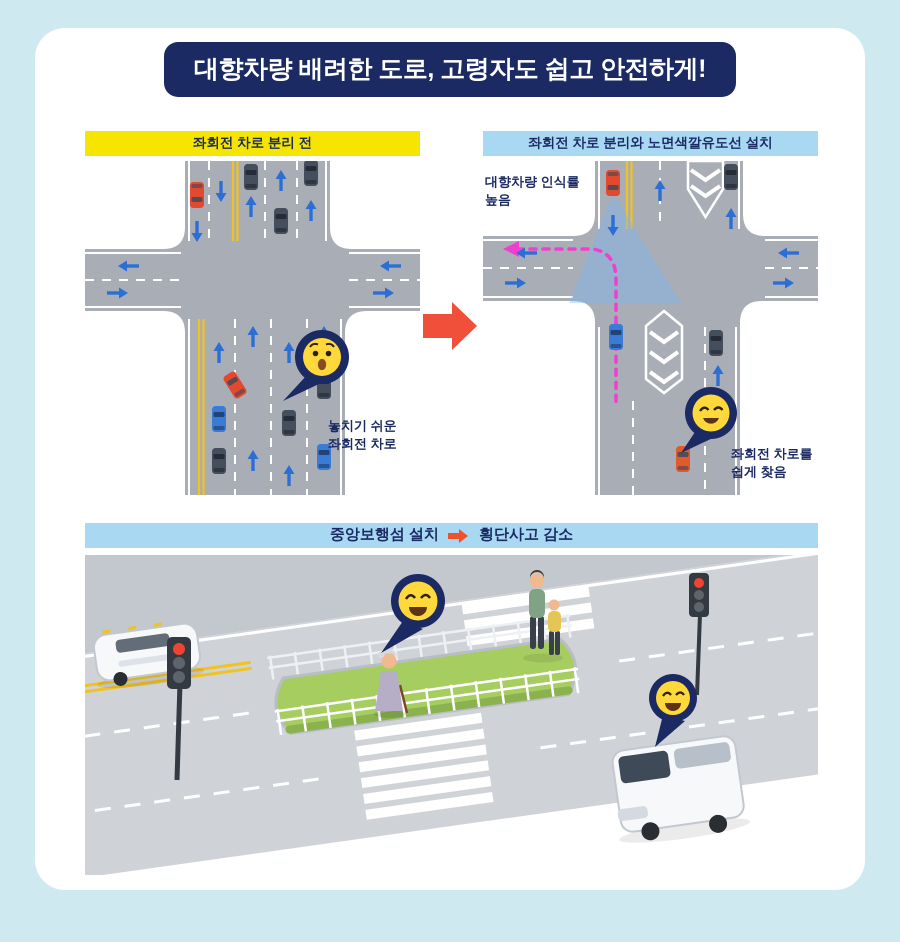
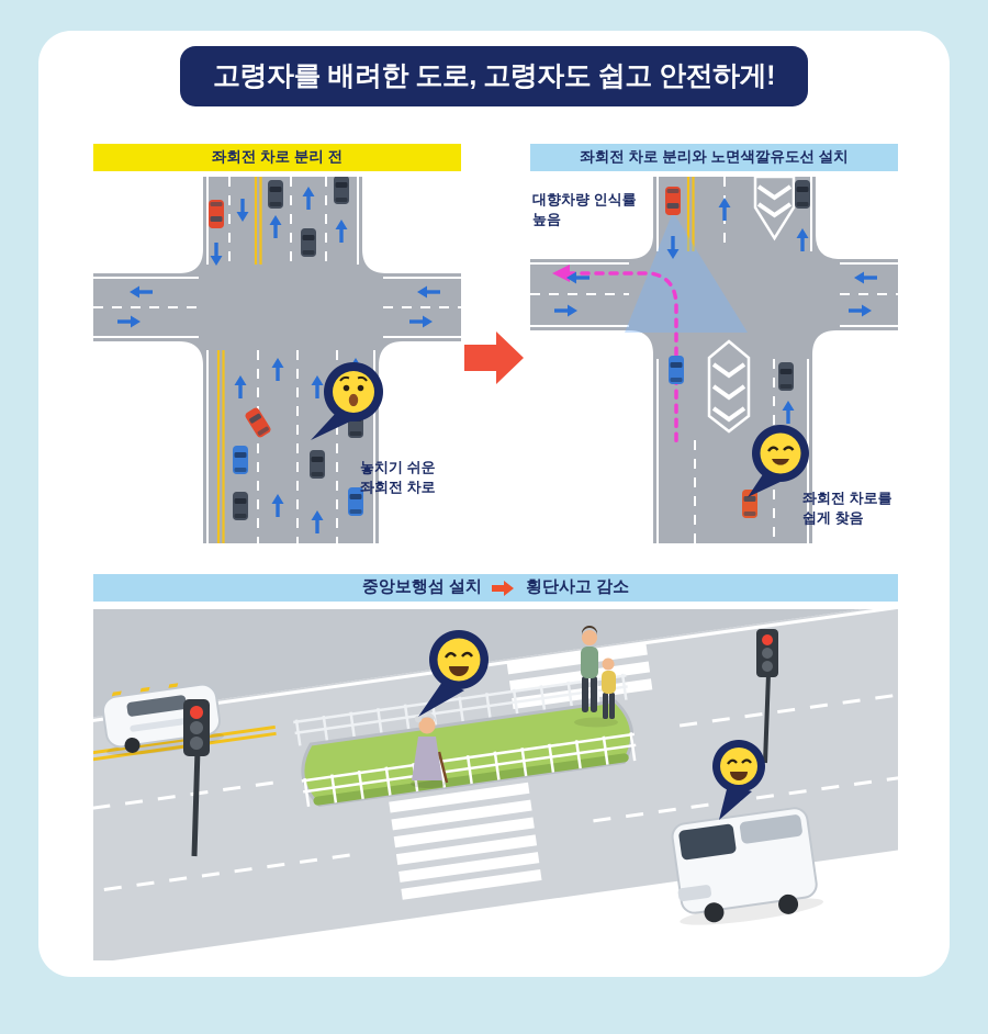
- 대향차량 배려한 도로, 고령자도 쉽고 안전하게!
+ 고령자를 배려한 도로, 고령자도 쉽고 안전하게!
  좌회전 차로 분리 전
  놓치기 쉬운
  좌회전 차로
  좌회전 차로 분리와 노면색깔유도선 설치
  대향차량 인식률
  높음
  좌회전 차로를
  쉽게 찾음
  중앙보행섬 설치
  횡단사고 감소
